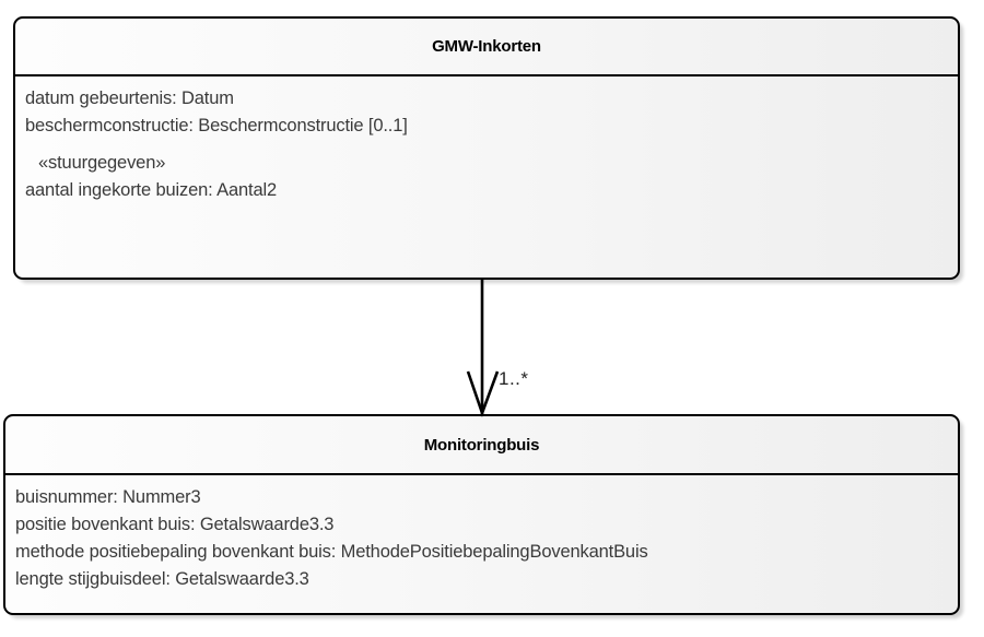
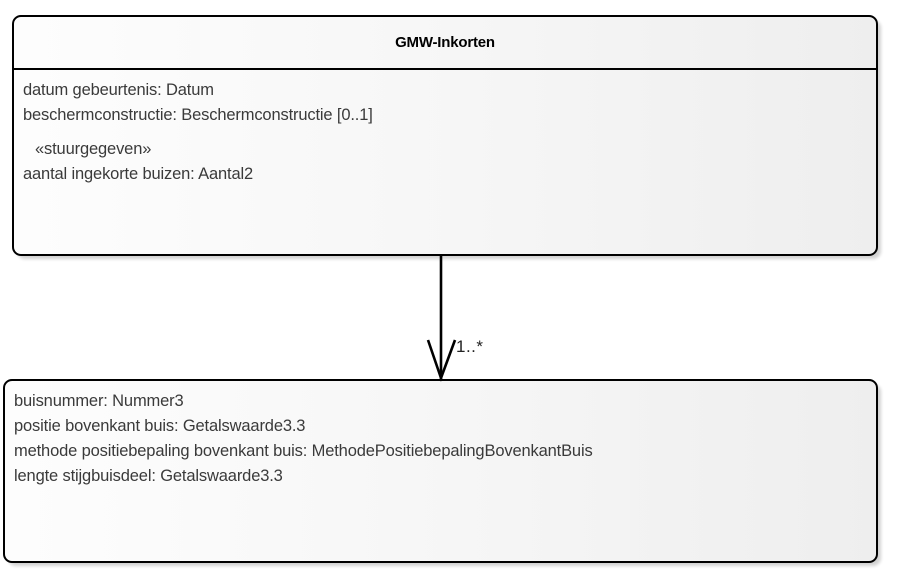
  GMW-Inkorten
  datum gebeurtenis: Datum
  beschermconstructie: Beschermconstructie [0..1]
  «stuurgegeven»
  aantal ingekorte buizen: Aantal2
- Monitoringbuis
  buisnummer: Nummer3
  positie bovenkant buis: Getalswaarde3.3
  methode positiebepaling bovenkant buis: MethodePositiebepalingBovenkantBuis
  lengte stijgbuisdeel: Getalswaarde3.3
  1..*
